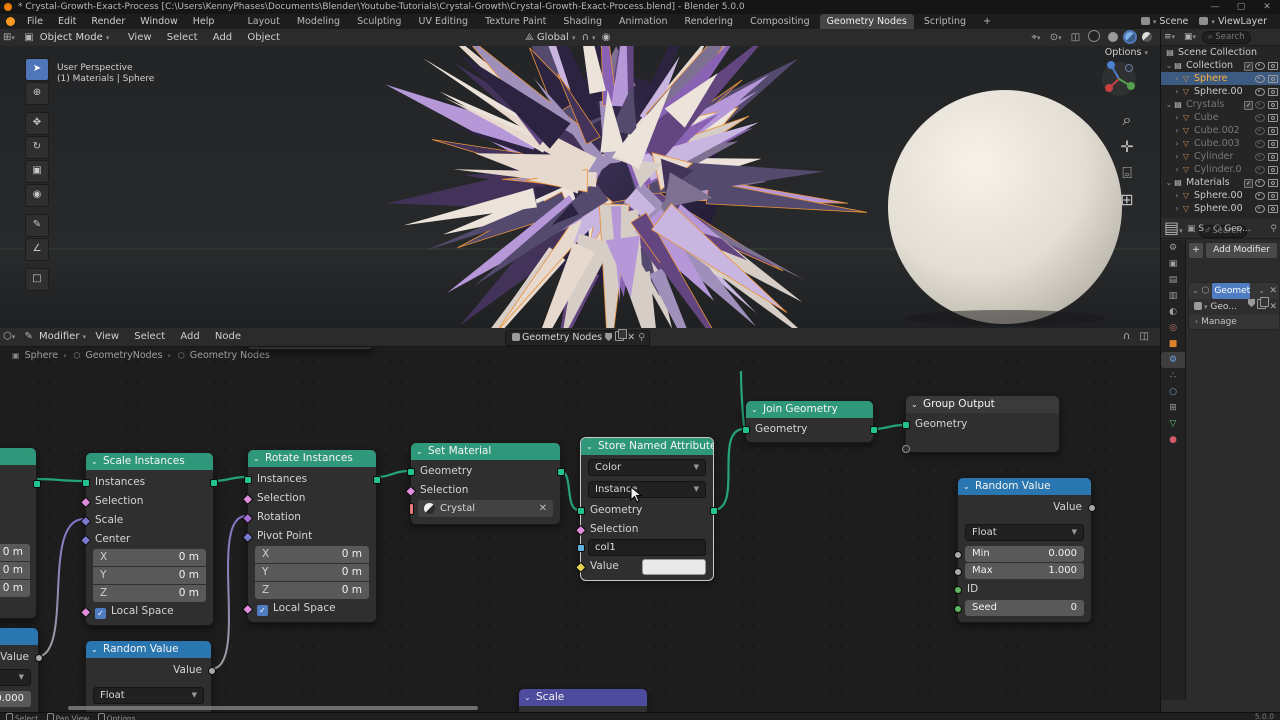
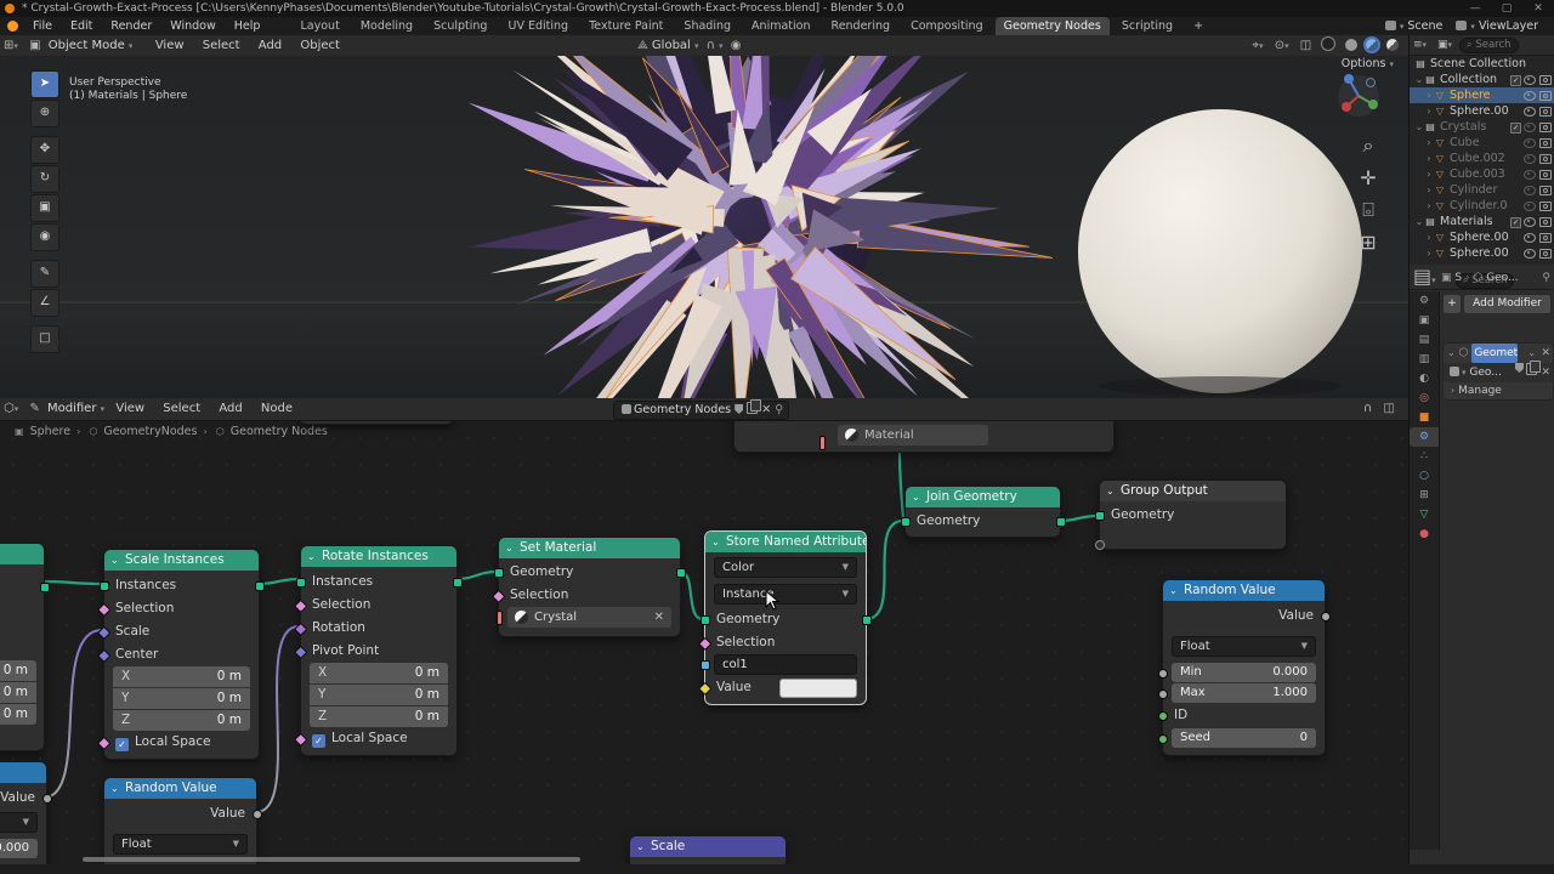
  * Crystal-Growth-Exact-Process [C:\Users\KennyPhases\Documents\Blender\Youtube-Tutorials\Crystal-Growth\Crystal-Growth-Exact-Process.blend] - Blender 5.0.0
  —
  ▢
  ✕
  File Edit Render Window Help Layout Modeling Sculpting UV Editing Texture Paint Shading Animation Rendering Compositing Geometry Nodes Scripting +
  ▾ Scene ▾ ViewLayer
  ⊞▾ ▣ Object Mode ▾ View Select Add Object
  ⟁ Global ▾ ∩ ▾ ◉
  ⌖▾ ⊙▾ ◫
  ➤
  ⊕
  ✥
  ↻
  ▣
  ◉
  ✎
  ∠
  □
  User Perspective
  (1) Materials | Sphere
  Options ▾
  ⌕
  ✛
  ⌻
  ⊞
  ⬡▾ ✎ Modifier ▾ View Select Add Node
  Geometry Nodes ✕ ⚲
  ∩ ◫
  ▣ Sphere › ⬡ GeometryNodes › ⬡ Geometry Nodes
+ Material
  0 m
  0 m
  0 m
  ⌄
  Scale Instances
  Instances
  Selection
  Scale
  Center
  X
  0 m
  Y
  0 m
  Z
  0 m
  ✓ Local Space
  ⌄
  Rotate Instances
  Instances
  Selection
  Rotation
  Pivot Point
  X
  0 m
  Y
  0 m
  Z
  0 m
  ✓ Local Space
  ⌄
  Set Material
  Geometry
  Selection
  Crystal
  ✕
  ⌄
  Store Named Attribut
  Color
  ▼
  Instanc
  ▼
  Geometry
  Selection
  col1
  Value
  ⌄
  Join Geometry
  Geometry
  ⌄
  Group Output
  Geometry
  ⌄
  Random Value
  Value
  Float
  ▼
  Min
  0.000
  Max
  1.000
  ID
  Seed
  0
  ⌄
  Random Value
  Value
  Float
  ▼
  Value
  ▼
  .000
  ⌄
  Scale
  ≡▾ ▣▾ ⌕ Search
  ▤ Scene Collection
  ⌄ ▤ Collection
  › ▽ Sphere
  › ▽ Sphere.00
  ⌄ ▤ Crystals
  › ▽ Cube
  › ▽ Cube.002
  › ▽ Cube.003
  › ▽ Cylinder
  › ▽ Cylinder.0
  ⌄ ▤ Materials
  › ▽ Sphere.00
  › ▽ Sphere.00
  ▤▾ ⌕ Search
  ⚙
  ▣
  ▤
  ▥
  ◐
  ◎
  ■
  ⚙
  ∴
  ○
  ⊞
  ▽
  ●
  ▣ S › ⬡ Geo...
  ⚲
  +
  Add Modifier
  ⌄
  ✕
  ▾ Geo...
  ✕
  › Manage
- Select Pan View Options
- 5.0.0
